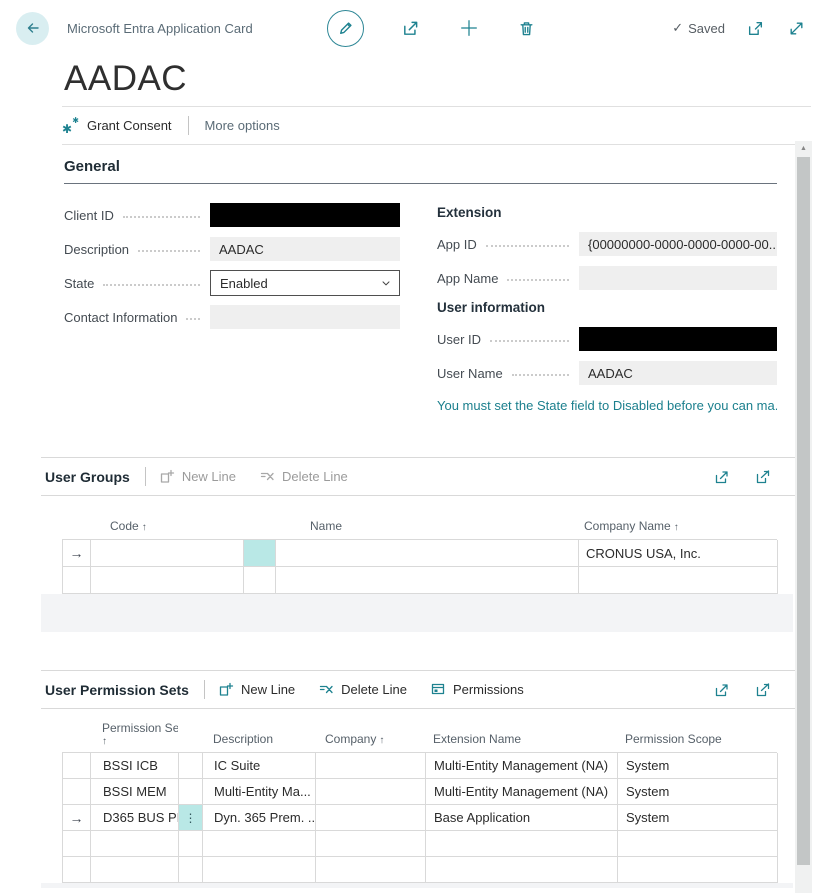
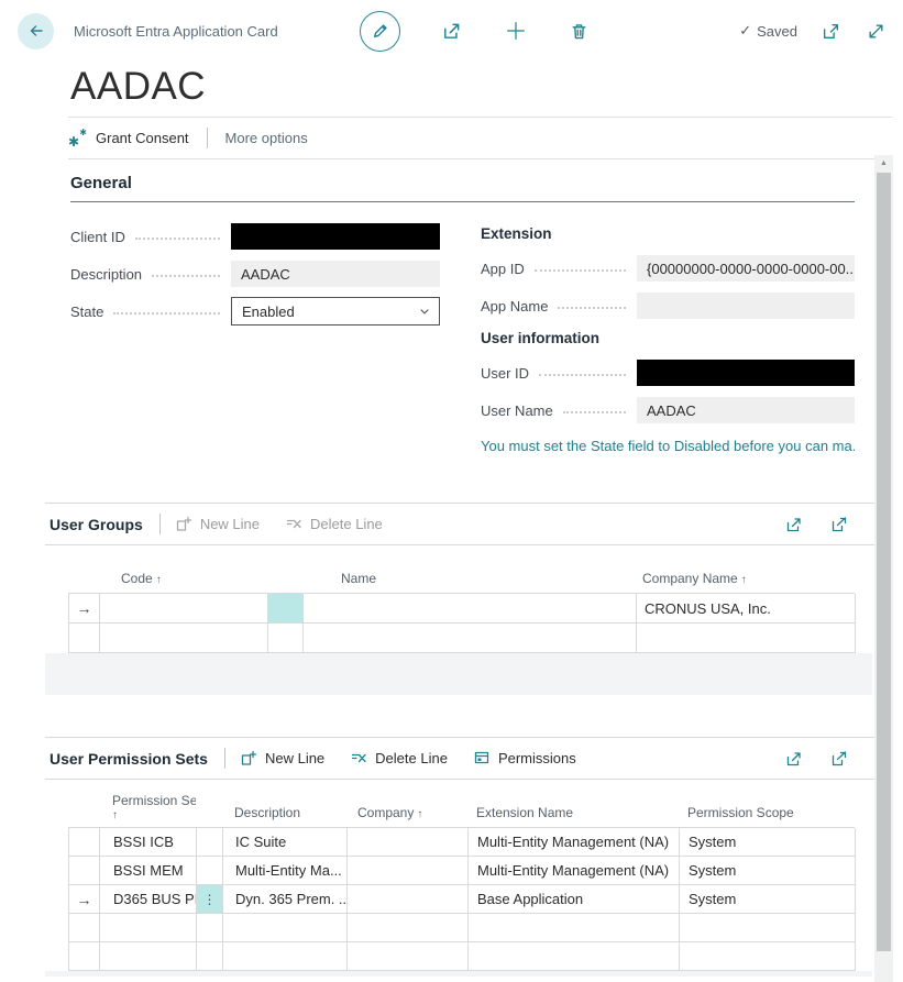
  Microsoft Entra Application Card
  ✓
  Saved
  AADAC
  ✱
  ✱
  Grant Consent
  More options
  General
  Client ID
  Description
  AADAC
  State
  Enabled
- Contact Information
  Extension
  App ID
  {00000000-0000-0000-0000-00..
  App Name
  User information
  User ID
  User Name
  AADAC
  You must set the State field to Disabled before you can ma.
  User Groups
  New Line
  Delete Line
  Code ↑
  Name
  Company Name ↑
  →
  CRONUS USA, Inc.
  User Permission Sets
  New Line
  Delete Line
  Permissions
  Permission Se
  ↑
  Description
  Company ↑
  Extension Name
  Permission Scope
  BSSI ICB
  IC Suite
  Multi-Entity Management (NA)
  System
  BSSI MEM
  Multi-Entity Ma...
  Multi-Entity Management (NA)
  System
  →
  ⋮
  Dyn. 365 Prem. ..
  Base Application
  System
